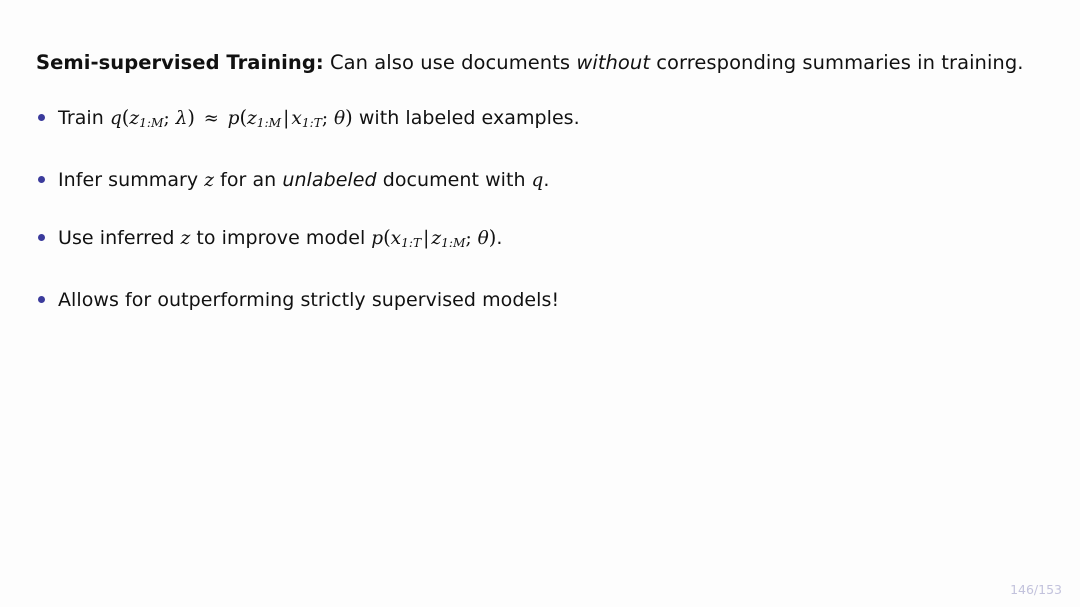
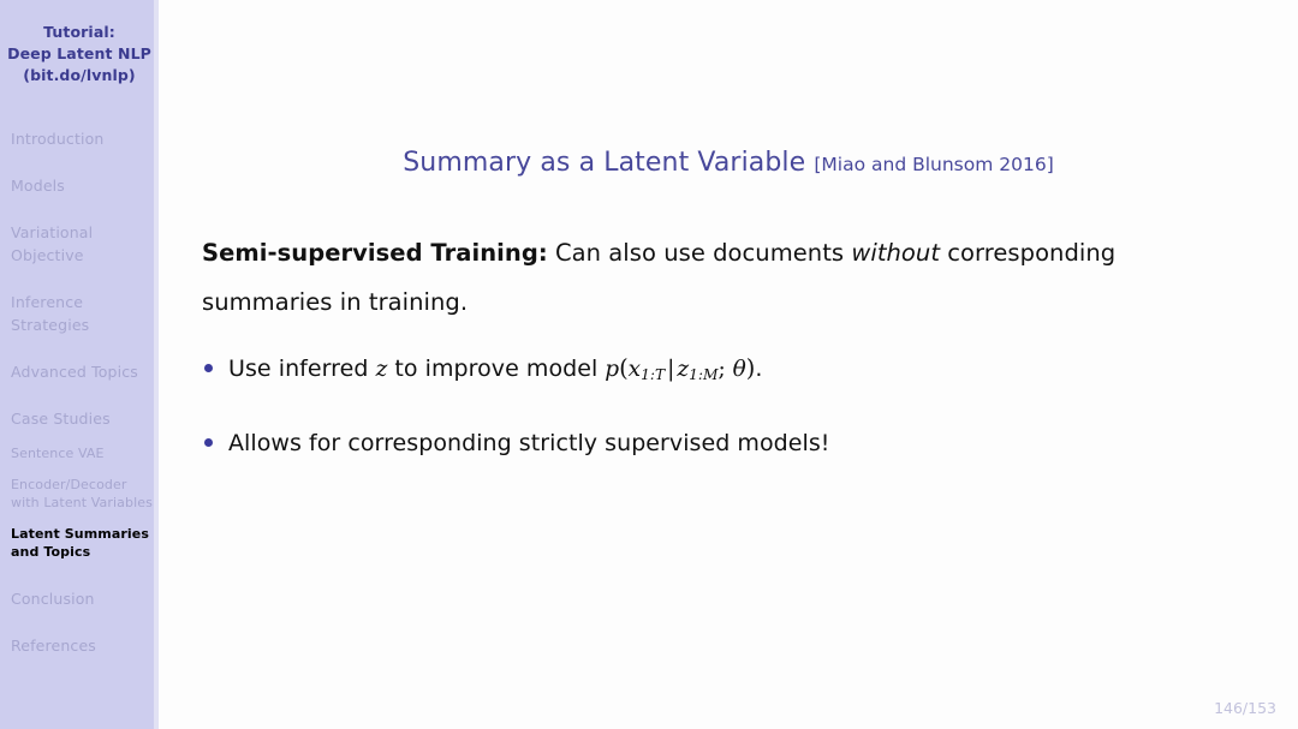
+ Tutorial:
+ Deep Latent NLP
+ (bit.do/lvnlp)
+ Introduction
+ Models
+ Variational Objective
+ Inference Strategies
+ Advanced Topics
+ Case Studies
+ Sentence VAE
+ Encoder/Decoder with Latent Variables
+ Latent Summaries and Topics
+ Conclusion
+ References
+ Summary as a Latent Variable [Miao and Blunsom 2016]
  Semi-supervised Training: Can also use documents without corresponding summaries in training.
- Train q(z1:M; λ) ≈ p(z1:M |x1:T; θ) with labeled examples.
- Infer summary z for an unlabeled document with q.
  Use inferred z to improve model p(x1:T |z1:M; θ).
- Allows for outperforming strictly supervised models!
+ Allows for corresponding strictly supervised models!
  146/153
